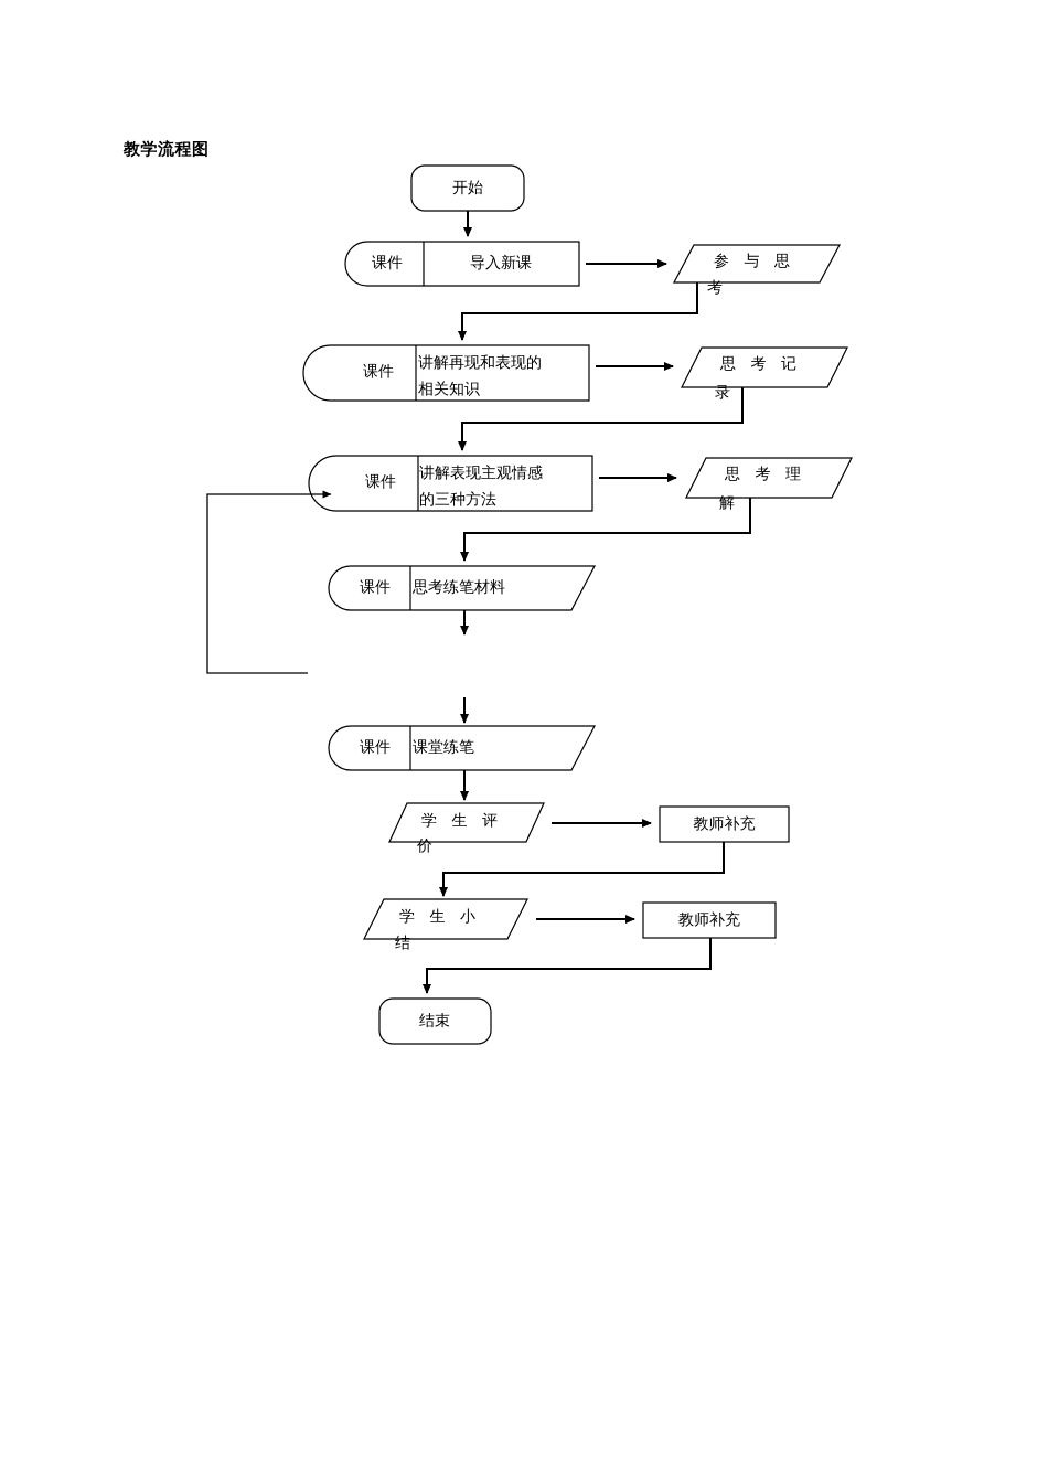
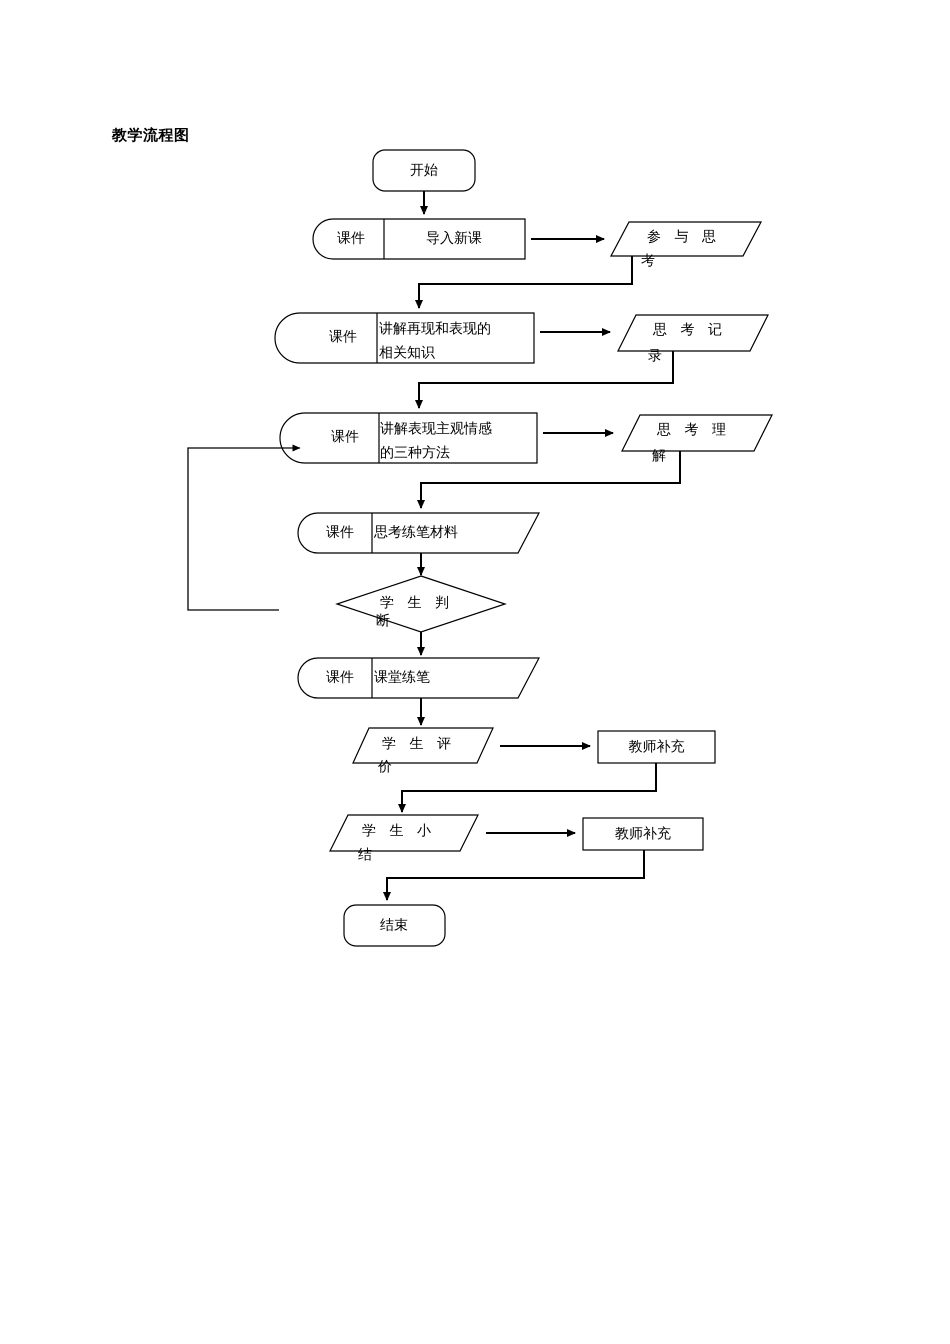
  教学流程图
  开始
  课件
  导入新课
  参 与 思
  考
  课件
  讲解再现和表现的
  相关知识
  思 考 记
  录
  课件
  讲解表现主观情感
  的三种方法
  思 考 理
  解
  课件
  思考练笔材料
+ 学 生 判
+ 断
  课件
  课堂练笔
  学 生 评
  价
  教师补充
  学 生 小
  结
  教师补充
  结束
